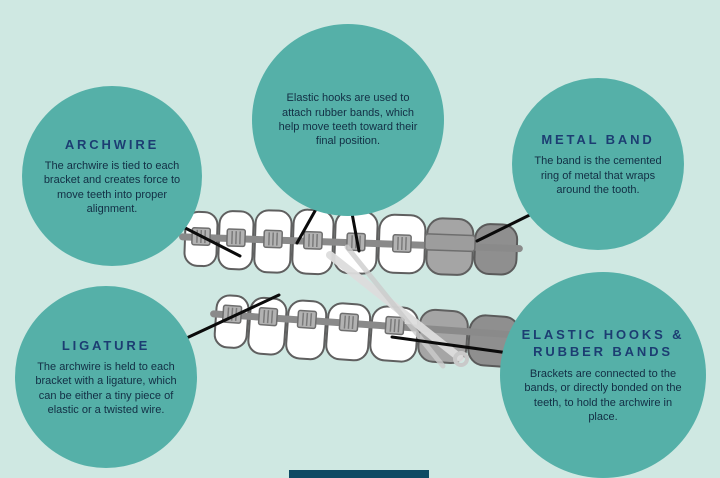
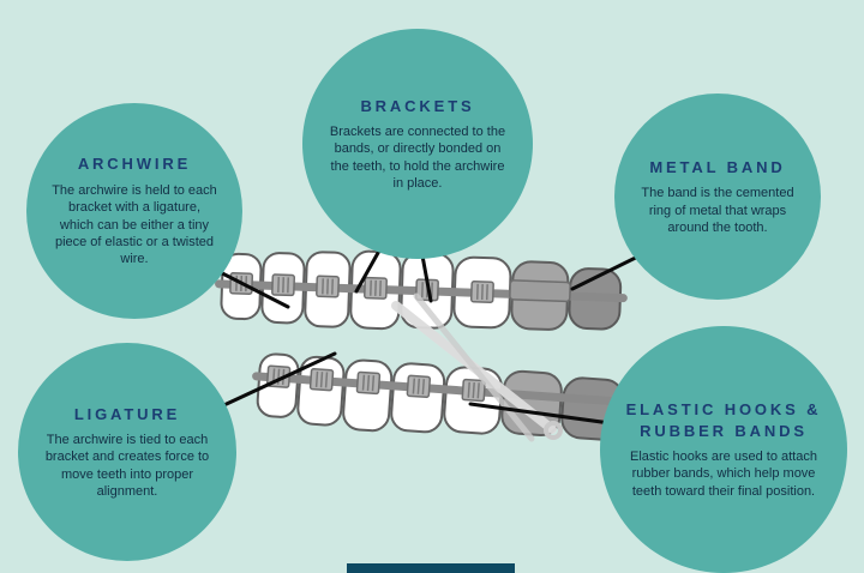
  ARCHWIRE
- The archwire is tied to each bracket and creates force to move teeth into proper alignment.
+ The archwire is held to each bracket with a ligature, which can be either a tiny piece of elastic or a twisted wire.
+ BRACKETS
- Elastic hooks are used to attach rubber bands, which help move teeth toward their final position.
+ Brackets are connected to the bands, or directly bonded on the teeth, to hold the archwire in place.
  METAL BAND
  The band is the cemented ring of metal that wraps around the tooth.
  LIGATURE
- The archwire is held to each bracket with a ligature, which can be either a tiny piece of elastic or a twisted wire.
+ The archwire is tied to each bracket and creates force to move teeth into proper alignment.
  ELASTIC HOOKS & RUBBER BANDS
- Brackets are connected to the bands, or directly bonded on the teeth, to hold the archwire in place.
+ Elastic hooks are used to attach rubber bands, which help move teeth toward their final position.
